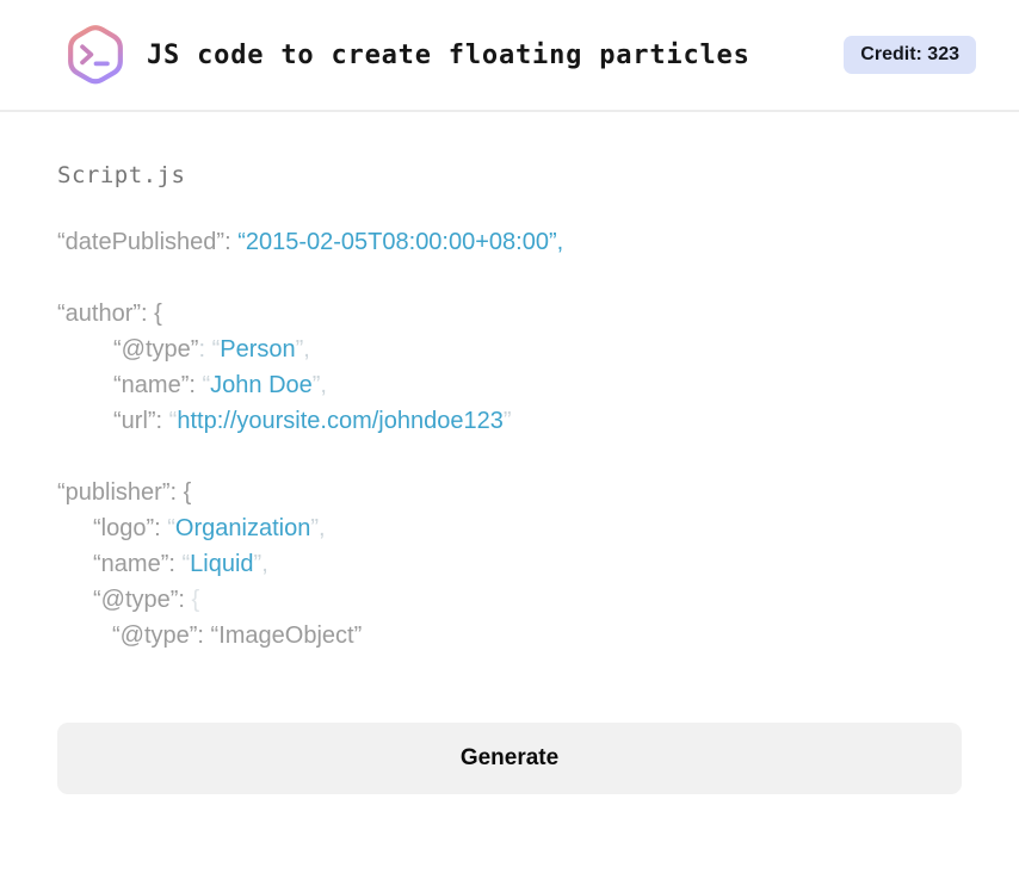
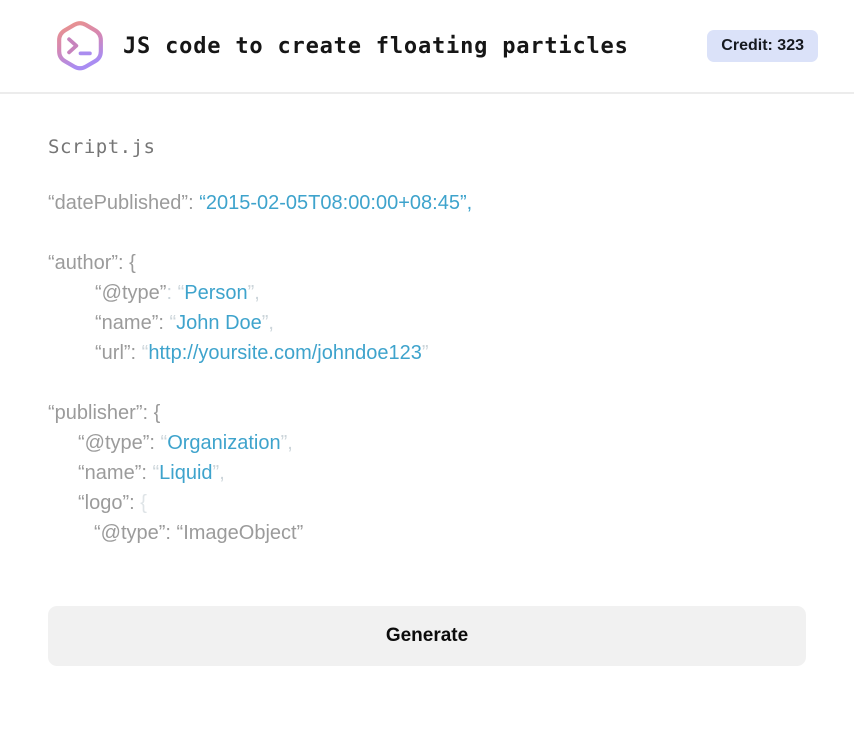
  JS code to create floating particles
  Credit: 323
  Script.js
- “datePublished”: “2015-02-05T08:00:00+08:00”,
+ “datePublished”: “2015-02-05T08:00:00+08:45”,
  “author”: {
  “@type”: “Person”,
  “name”: “John Doe”,
  “url”: “http://yoursite.com/johndoe123”
  “publisher”: {
- “logo”: “Organization”,
+ “@type”: “Organization”,
  “name”: “Liquid”,
- “@type”: {
+ “logo”: {
  “@type”: “ImageObject”
  Generate
